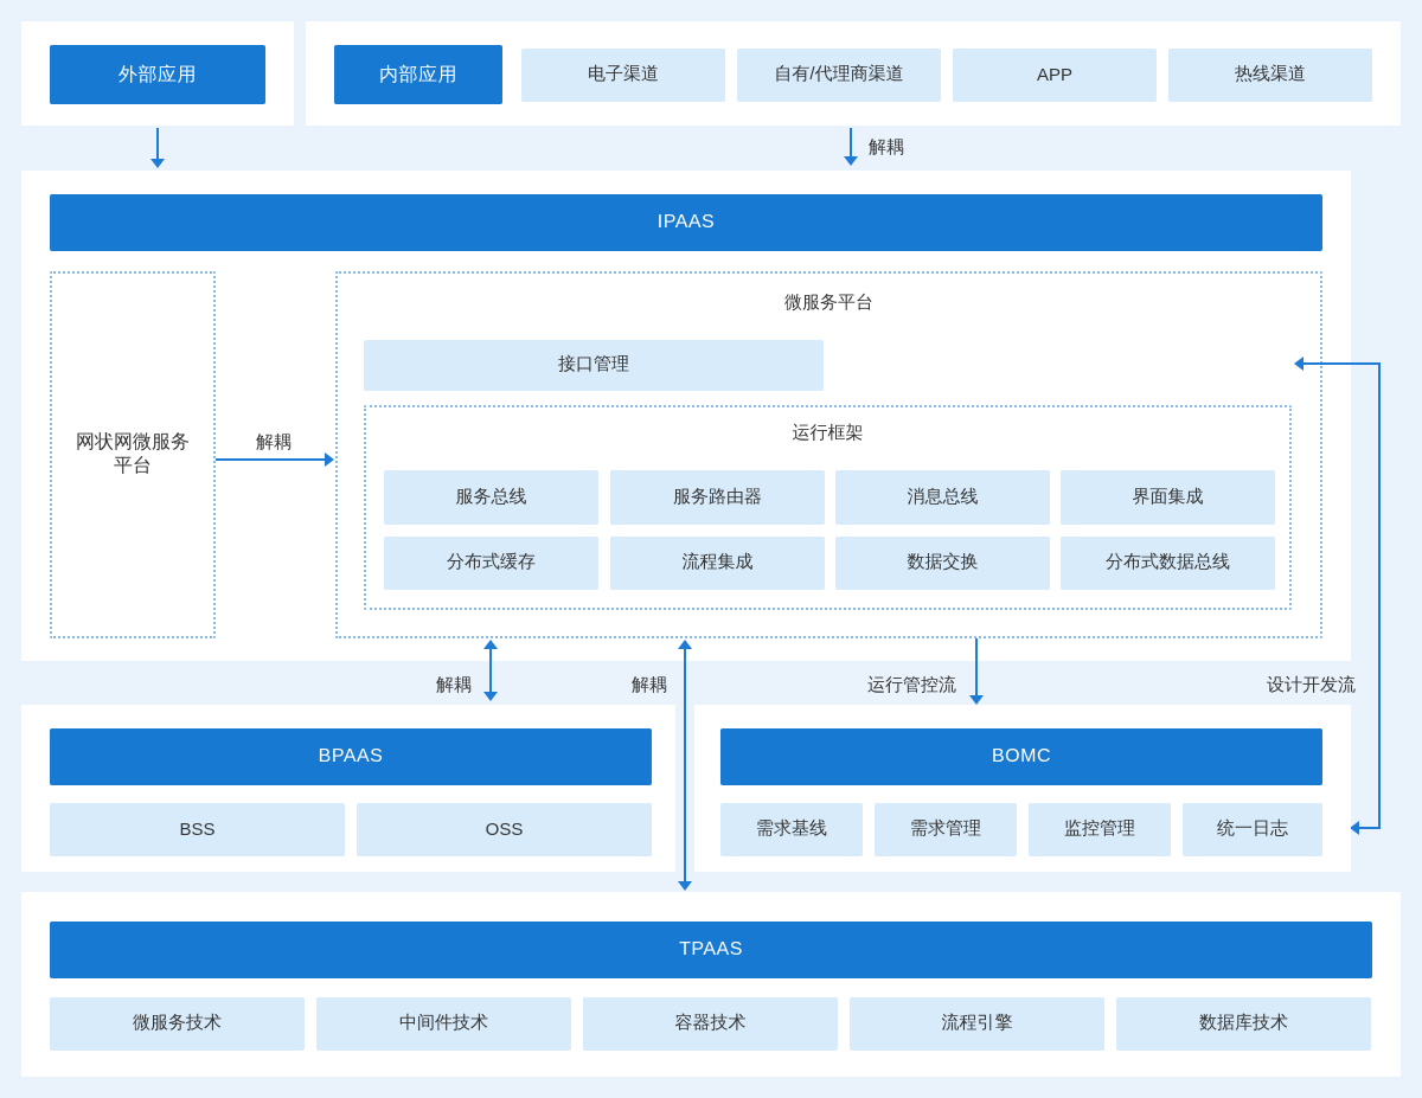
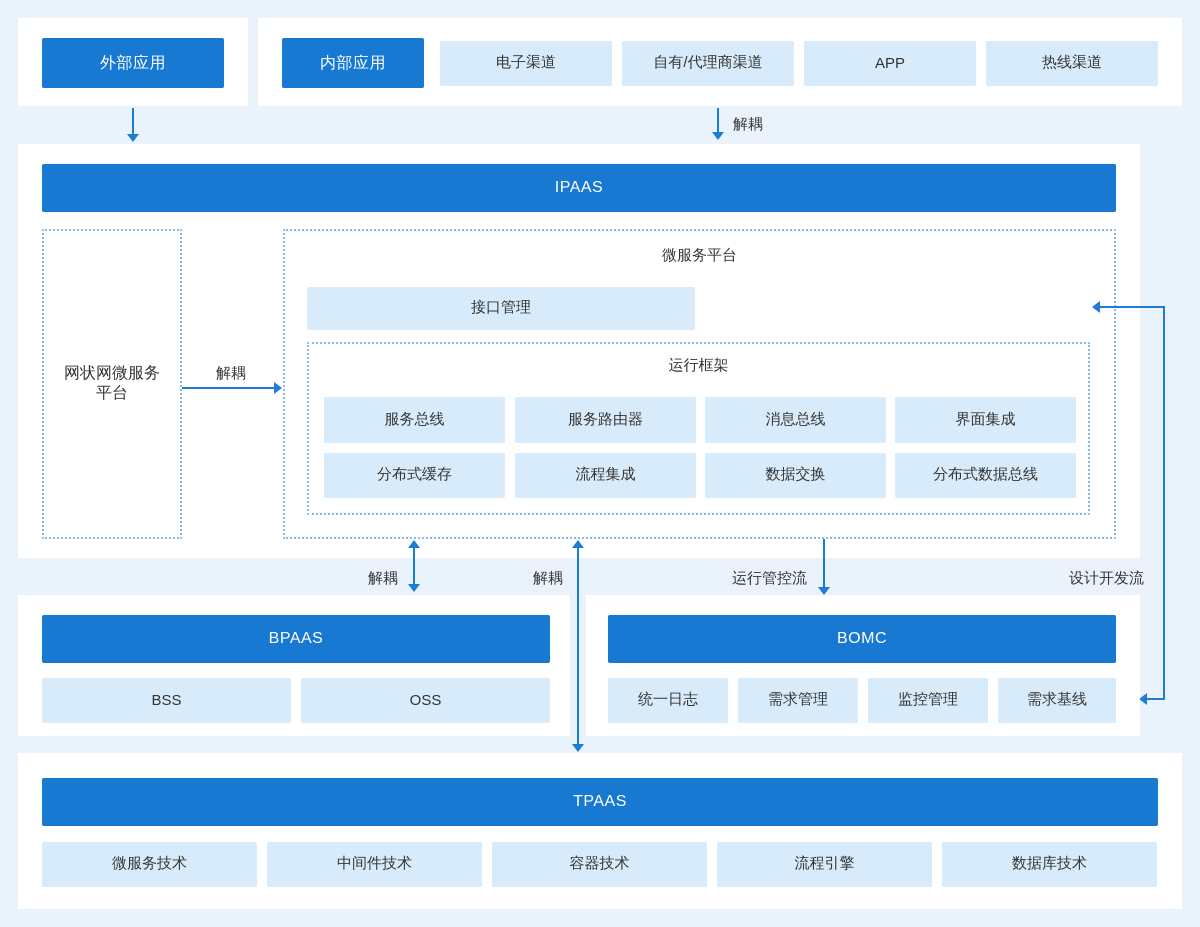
  外部应用
  内部应用
  电子渠道
  自有/代理商渠道
  APP
  热线渠道
  解耦
  IPAAS
  网状网微服务
  平台
  解耦
  微服务平台
  接口管理
  运行框架
  服务总线
  服务路由器
  消息总线
  界面集成
  分布式缓存
  流程集成
  数据交换
  分布式数据总线
  解耦
  解耦
  运行管控流
  设计开发流
  BPAAS
  BSS
  OSS
  BOMC
- 需求基线
+ 统一日志
  需求管理
  监控管理
- 统一日志
+ 需求基线
  TPAAS
  微服务技术
  中间件技术
  容器技术
  流程引擎
  数据库技术
